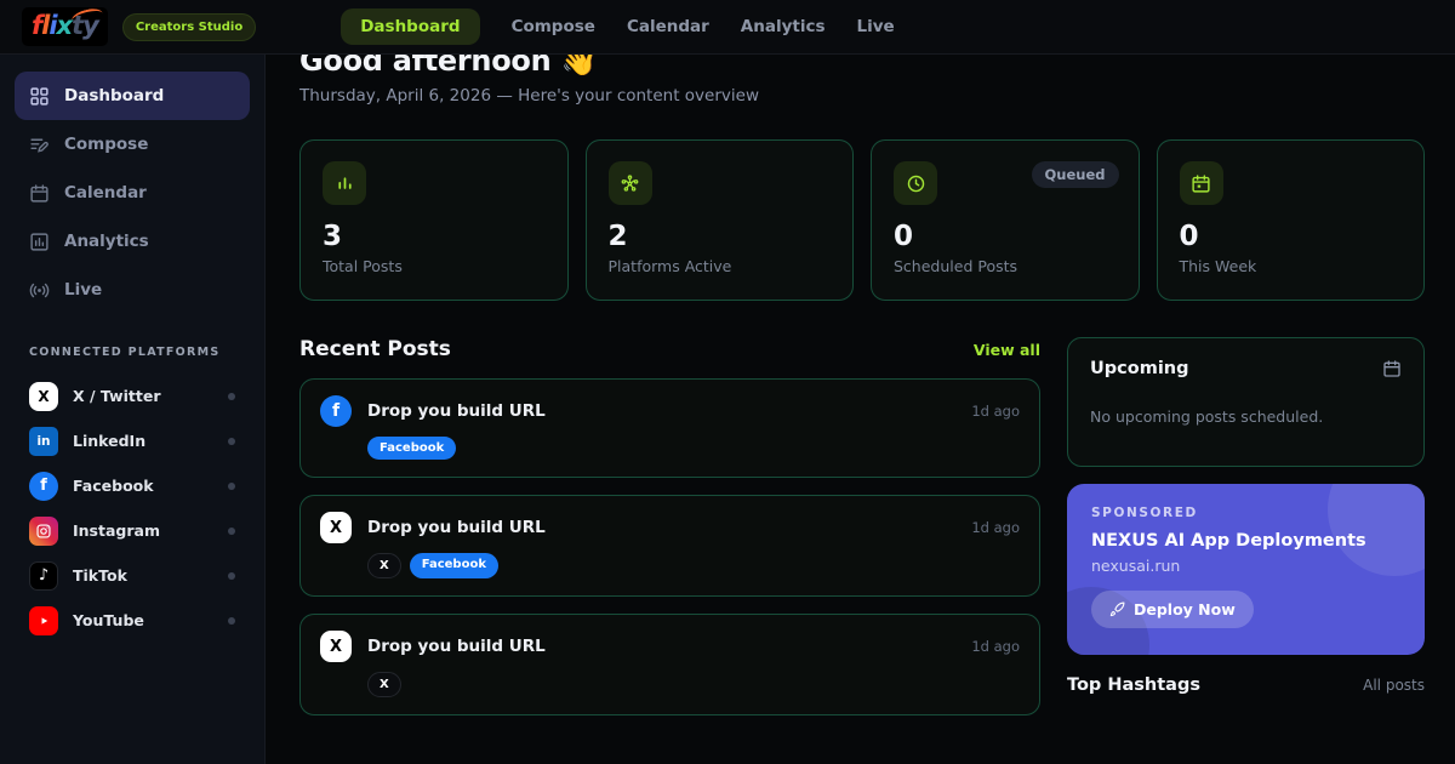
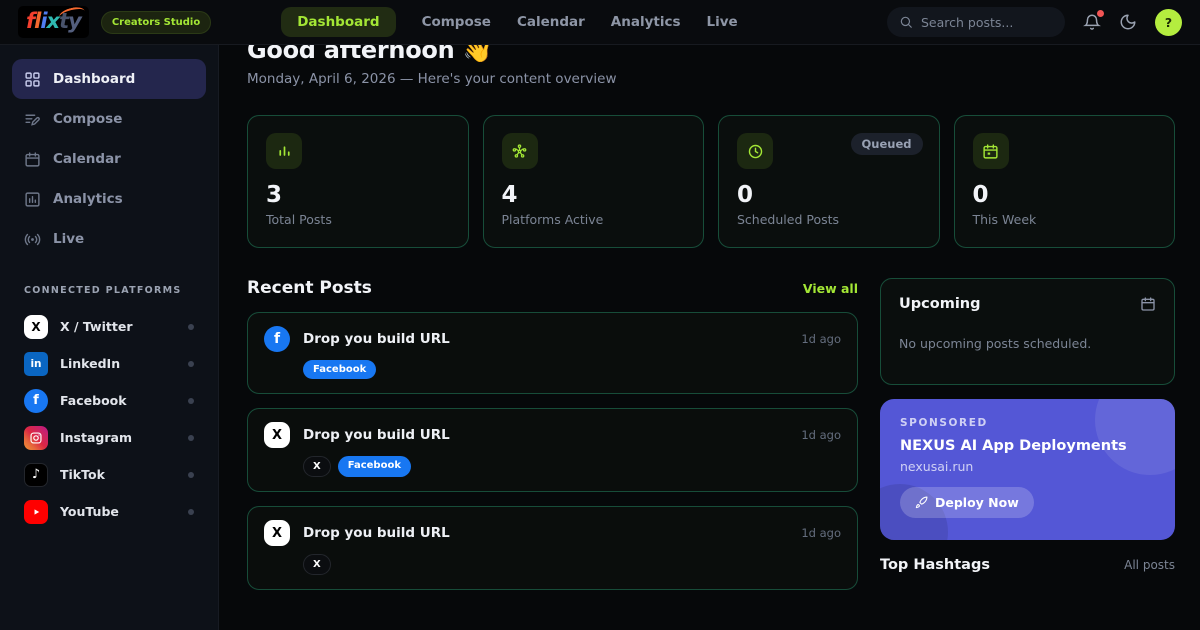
  flixty
  Creators Studio
  Dashboard
  Compose
  Calendar
  Analytics
  Live
+ Search posts...
+ ?
  Dashboard
  Compose
  Calendar
  Analytics
  Live
  CONNECTED PLATFORMS
  X
  X / Twitter
  in
  LinkedIn
  f
  Facebook
  Instagram
  ♪
  TikTok
  YouTube
  Good afternoon 👋
- Thursday, April 6, 2026 — Here's your content overview
+ Monday, April 6, 2026 — Here's your content overview
  3
  Total Posts
- 2
+ 4
  Platforms Active
  Queued
  0
  Scheduled Posts
  0
  This Week
  Recent Posts
  View all
  f
  Drop you build URL
  1d ago
  Facebook
  X
  Drop you build URL
  1d ago
  X
  Facebook
  X
  Drop you build URL
  1d ago
  X
  Upcoming
  No upcoming posts scheduled.
  SPONSORED
  NEXUS AI App Deployments
  nexusai.run
  Deploy Now
  Top Hashtags
  All posts
